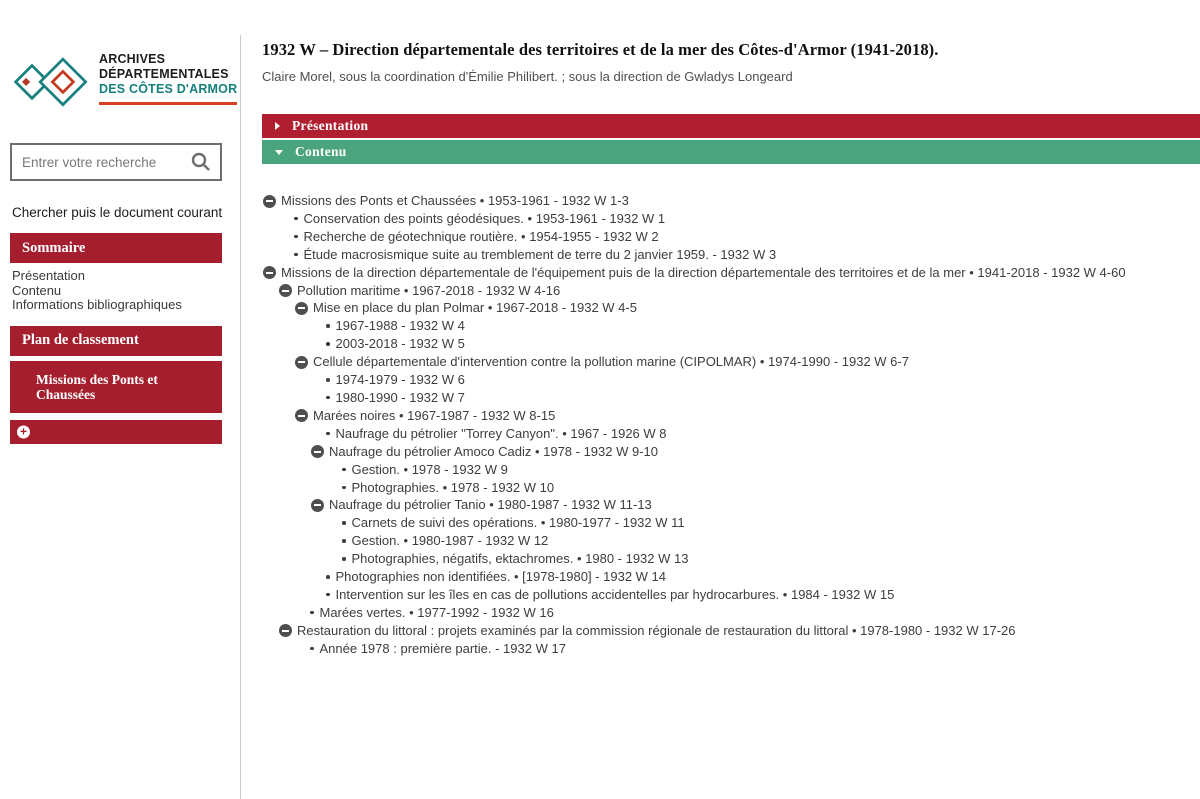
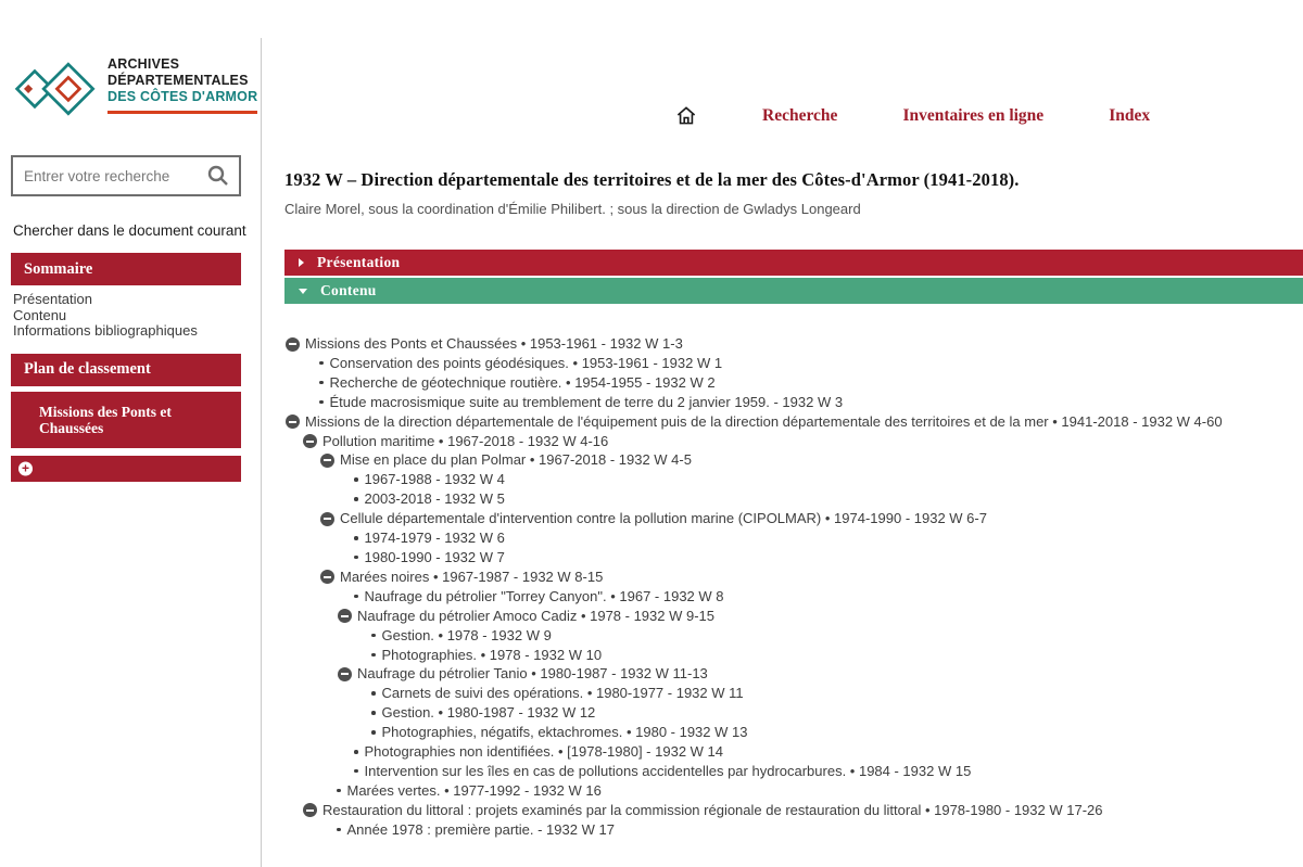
  ARCHIVES
  DÉPARTEMENTALES
  DES CÔTES D'ARMOR
  Entrer votre recherche
- Chercher puis le document courant
+ Chercher dans le document courant
  Sommaire
  Présentation
  Contenu
  Informations bibliographiques
  Plan de classement
  Missions des Ponts et Chaussées
  +
+ Recherche
+ Inventaires en ligne
+ Index
  1932 W – Direction départementale des territoires et de la mer des Côtes-d'Armor (1941-2018).
  Claire Morel, sous la coordination d'Émilie Philibert. ; sous la direction de Gwladys Longeard
  Présentation
  Contenu
  Missions des Ponts et Chaussées • 1953-1961 - 1932 W 1-3
  Conservation des points géodésiques. • 1953-1961 - 1932 W 1
  Recherche de géotechnique routière. • 1954-1955 - 1932 W 2
  Étude macrosismique suite au tremblement de terre du 2 janvier 1959. - 1932 W 3
  Missions de la direction départementale de l'équipement puis de la direction départementale des territoires et de la mer • 1941-2018 - 1932 W 4-60
  Pollution maritime • 1967-2018 - 1932 W 4-16
  Mise en place du plan Polmar • 1967-2018 - 1932 W 4-5
  1967-1988 - 1932 W 4
  2003-2018 - 1932 W 5
  Cellule départementale d'intervention contre la pollution marine (CIPOLMAR) • 1974-1990 - 1932 W 6-7
  1974-1979 - 1932 W 6
  1980-1990 - 1932 W 7
  Marées noires • 1967-1987 - 1932 W 8-15
- Naufrage du pétrolier "Torrey Canyon". • 1967 - 1926 W 8
+ Naufrage du pétrolier "Torrey Canyon". • 1967 - 1932 W 8
- Naufrage du pétrolier Amoco Cadiz • 1978 - 1932 W 9-10
+ Naufrage du pétrolier Amoco Cadiz • 1978 - 1932 W 9-15
  Gestion. • 1978 - 1932 W 9
  Photographies. • 1978 - 1932 W 10
  Naufrage du pétrolier Tanio • 1980-1987 - 1932 W 11-13
  Carnets de suivi des opérations. • 1980-1977 - 1932 W 11
  Gestion. • 1980-1987 - 1932 W 12
  Photographies, négatifs, ektachromes. • 1980 - 1932 W 13
  Photographies non identifiées. • [1978-1980] - 1932 W 14
  Intervention sur les îles en cas de pollutions accidentelles par hydrocarbures. • 1984 - 1932 W 15
  Marées vertes. • 1977-1992 - 1932 W 16
  Restauration du littoral : projets examinés par la commission régionale de restauration du littoral • 1978-1980 - 1932 W 17-26
  Année 1978 : première partie. - 1932 W 17
